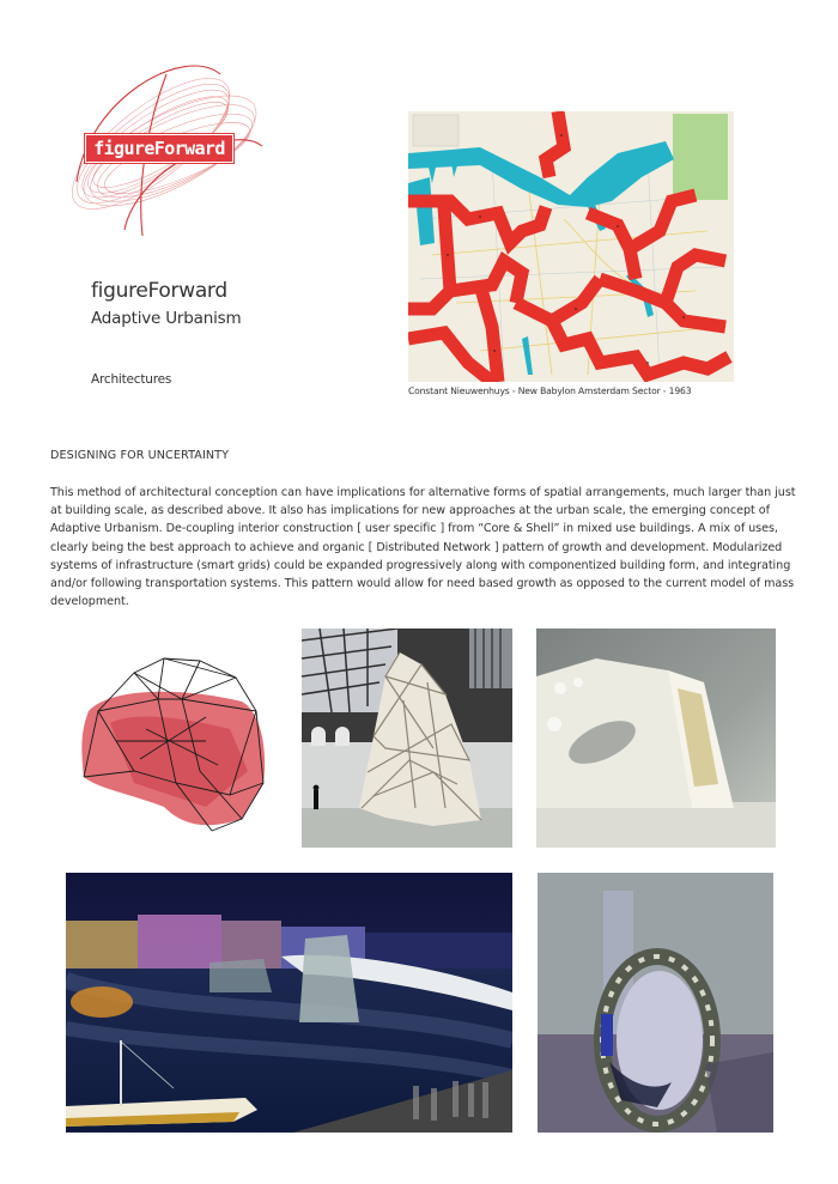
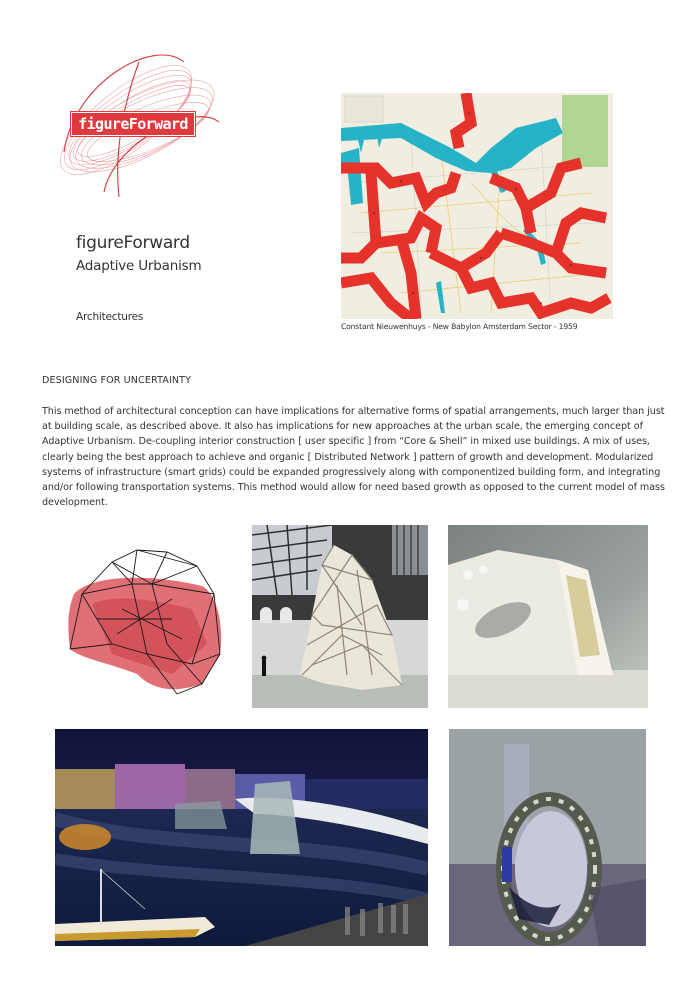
  figureForward
  figureForward
  Adaptive Urbanism
  Architectures
- Constant Nieuwenhuys - New Babylon Amsterdam Sector - 1963
+ Constant Nieuwenhuys - New Babylon Amsterdam Sector - 1959
  DESIGNING FOR UNCERTAINTY
- This method of architectural conception can have implications for alternative forms of spatial arrangements, much larger than just at building scale, as described above. It also has implications for new approaches at the urban scale, the emerging concept of Adaptive Urbanism. De-coupling interior construction [ user specific ] from “Core & Shell” in mixed use buildings. A mix of uses, clearly being the best approach to achieve and organic [ Distributed Network ] pattern of growth and development. Modularized systems of infrastructure (smart grids) could be expanded progressively along with componentized building form, and integrating and/or following transportation systems. This pattern would allow for need based growth as opposed to the current model of mass development.
+ This method of architectural conception can have implications for alternative forms of spatial arrangements, much larger than just at building scale, as described above. It also has implications for new approaches at the urban scale, the emerging concept of Adaptive Urbanism. De-coupling interior construction [ user specific ] from “Core & Shell” in mixed use buildings. A mix of uses, clearly being the best approach to achieve and organic [ Distributed Network ] pattern of growth and development. Modularized systems of infrastructure (smart grids) could be expanded progressively along with componentized building form, and integrating and/or following transportation systems. This method would allow for need based growth as opposed to the current model of mass development.
